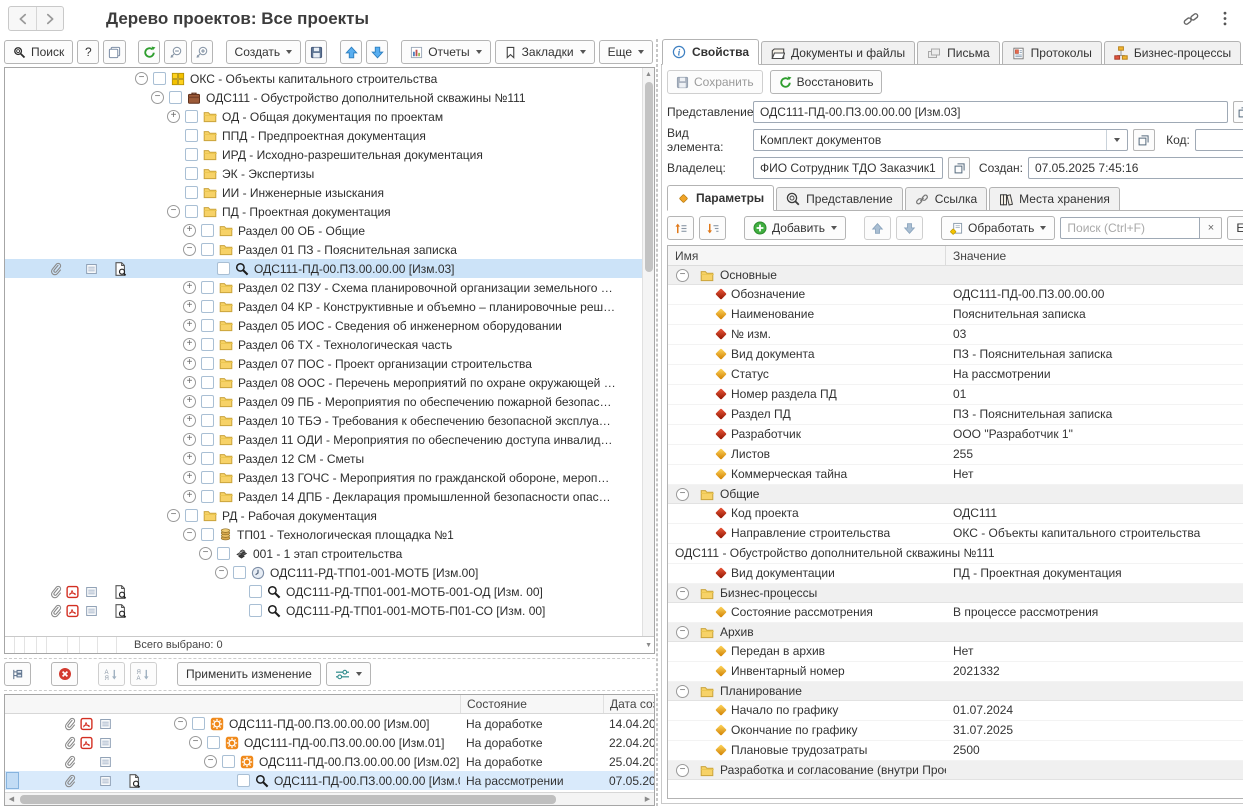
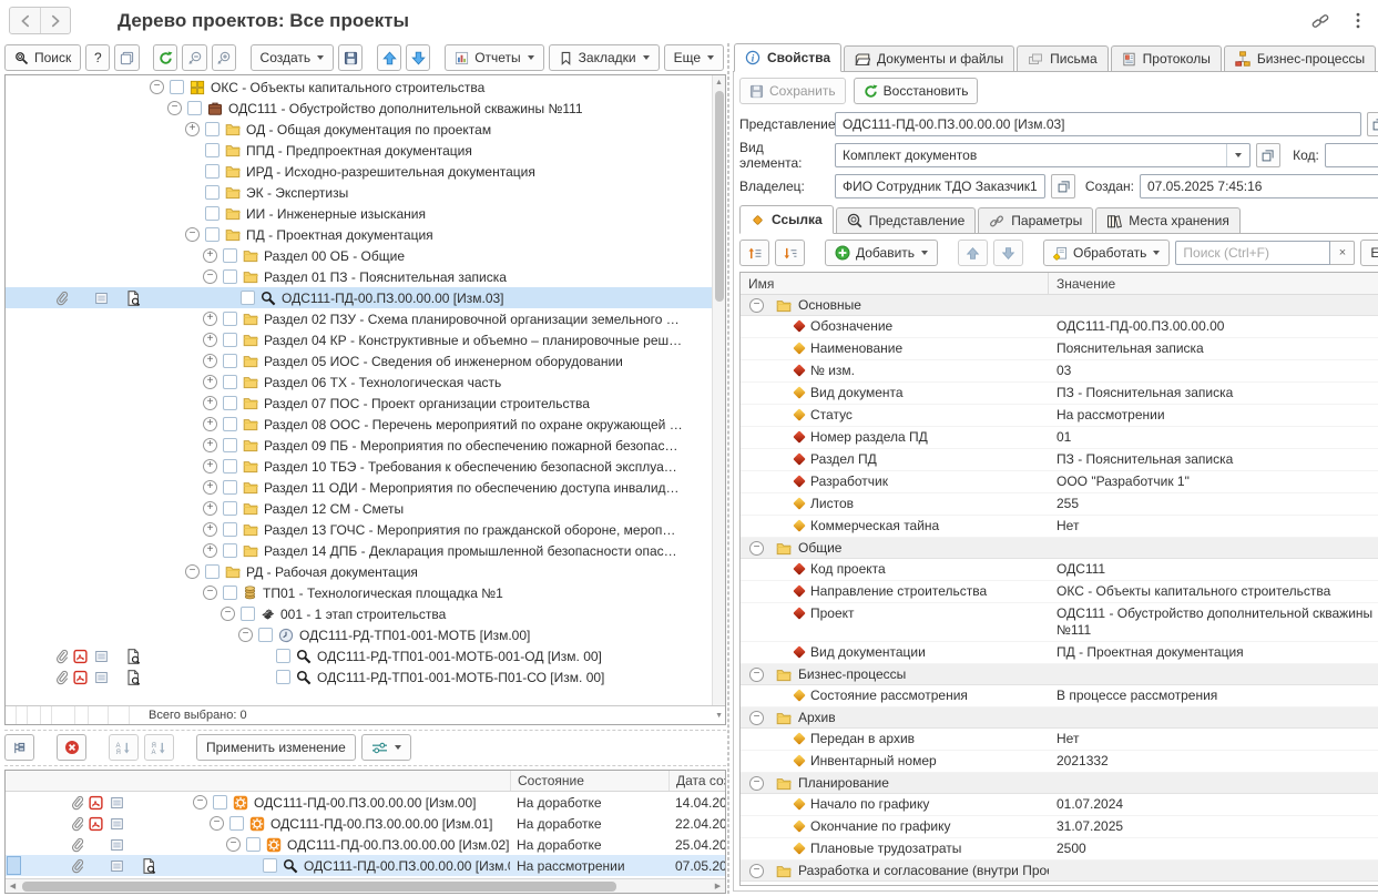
  Дерево проектов: Все проекты
  Поиск
  ?
  Создать
  Отчеты
  Закладки
  Еще
  −
  ОКС - Объекты капитального строительства
  −
  ОДС111 - Обустройство дополнительной скважины №111
  +
  ОД - Общая документация по проектам
  ППД - Предпроектная документация
  ИРД - Исходно-разрешительная документация
  ЭК - Экспертизы
  ИИ - Инженерные изыскания
  −
  ПД - Проектная документация
  +
  Раздел 00 ОБ - Общие
  −
  Раздел 01 ПЗ - Пояснительная записка
  ОДС111-ПД-00.ПЗ.00.00.00 [Изм.03]
  +
  Раздел 02 ПЗУ - Схема планировочной организации земельного …
  +
  Раздел 04 КР - Конструктивные и объемно – планировочные реш…
  +
  Раздел 05 ИОС - Сведения об инженерном оборудовании
  +
  Раздел 06 ТХ - Технологическая часть
  +
  Раздел 07 ПОС - Проект организации строительства
  +
  Раздел 08 ООС - Перечень мероприятий по охране окружающей …
  +
  Раздел 09 ПБ - Мероприятия по обеспечению пожарной безопас…
  +
  Раздел 10 ТБЭ - Требования к обеспечению безопасной эксплуа…
  +
  Раздел 11 ОДИ - Мероприятия по обеспечению доступа инвалид…
  +
  Раздел 12 СМ - Сметы
  +
  Раздел 13 ГОЧС - Мероприятия по гражданской обороне, мероп…
  +
  Раздел 14 ДПБ - Декларация промышленной безопасности опас…
  −
  РД - Рабочая документация
  −
  ТП01 - Технологическая площадка №1
  −
  001 - 1 этап строительства
  −
  ОДС111-РД-ТП01-001-МОТБ [Изм.00]
  ОДС111-РД-ТП01-001-МОТБ-001-ОД [Изм. 00]
  ОДС111-РД-ТП01-001-МОТБ-П01-СО [Изм. 00]
  Всего выбрано: 0
  Применить изменение
  Состояние
  −
  ОДС111-ПД-00.ПЗ.00.00.00 [Изм.00]
  На доработке
  14.04.20
  −
  ОДС111-ПД-00.ПЗ.00.00.00 [Изм.01]
  На доработке
  22.04.20
  −
  ОДС111-ПД-00.ПЗ.00.00.00 [Изм.02]
  На доработке
  25.04.20
  ОДС111-ПД-00.ПЗ.00.00.00 [Изм.
  На рассмотрении
  07.05.20
  i
  Свойства
  Документы и файлы
  Письма
  Протоколы
  Бизнес-процессы
  Сохранить
  Восстановить
  Представление
  ОДС111-ПД-00.ПЗ.00.00.00 [Изм.03]
  Вид элемента:
  Комплект документов
  Код:
  Владелец:
  ФИО Сотрудник ТДО Заказчик1
  Создан:
  07.05.2025 7:45:16
- Параметры
+ Ссылка
  Представление
- Ссылка
+ Параметры
  Места хранения
  Добавить
  Обработать
  Поиск (Ctrl+F)
  ×
  Имя
  Значение
  −
  Основные
  Обозначение
  ОДС111-ПД-00.ПЗ.00.00.00
  Наименование
  Пояснительная записка
  № изм.
  03
  Вид документа
  ПЗ - Пояснительная записка
  Статус
  На рассмотрении
  Номер раздела ПД
  01
  Раздел ПД
  ПЗ - Пояснительная записка
  Разработчик
  ООО "Разработчик 1"
  Листов
  255
  Коммерческая тайна
  Нет
  −
  Общие
  Код проекта
  ОДС111
  Направление строительства
  ОКС - Объекты капитального строительства
+ Проект
  ОДС111 - Обустройство дополнительной скважины №111
  Вид документации
  ПД - Проектная документация
  −
  Бизнес-процессы
  Состояние рассмотрения
  В процессе рассмотрения
  −
  Архив
  Передан в архив
  Нет
  Инвентарный номер
  2021332
  −
  Планирование
  Начало по графику
  01.07.2024
  Окончание по графику
  31.07.2025
  Плановые трудозатраты
  2500
  −
  Разработка и согласование (внутри Про
